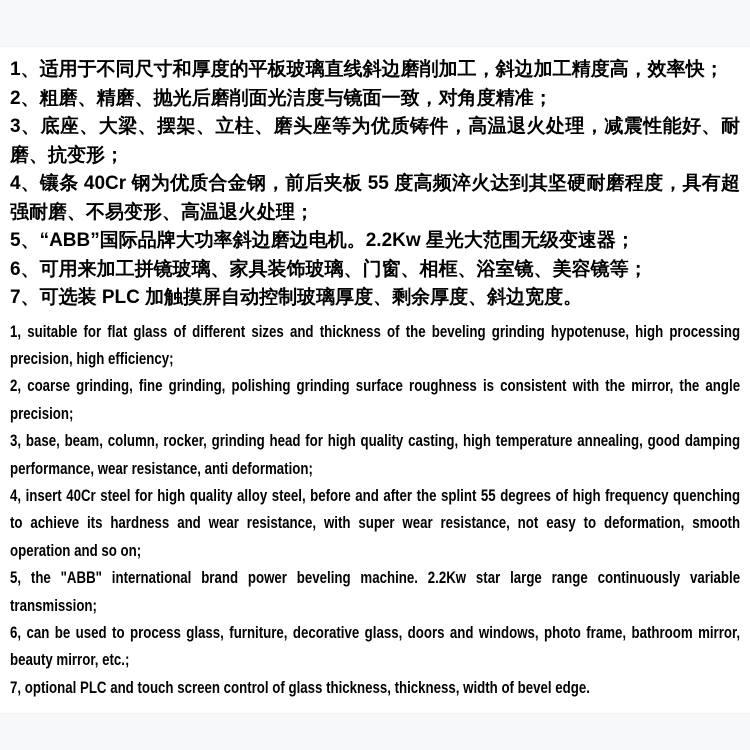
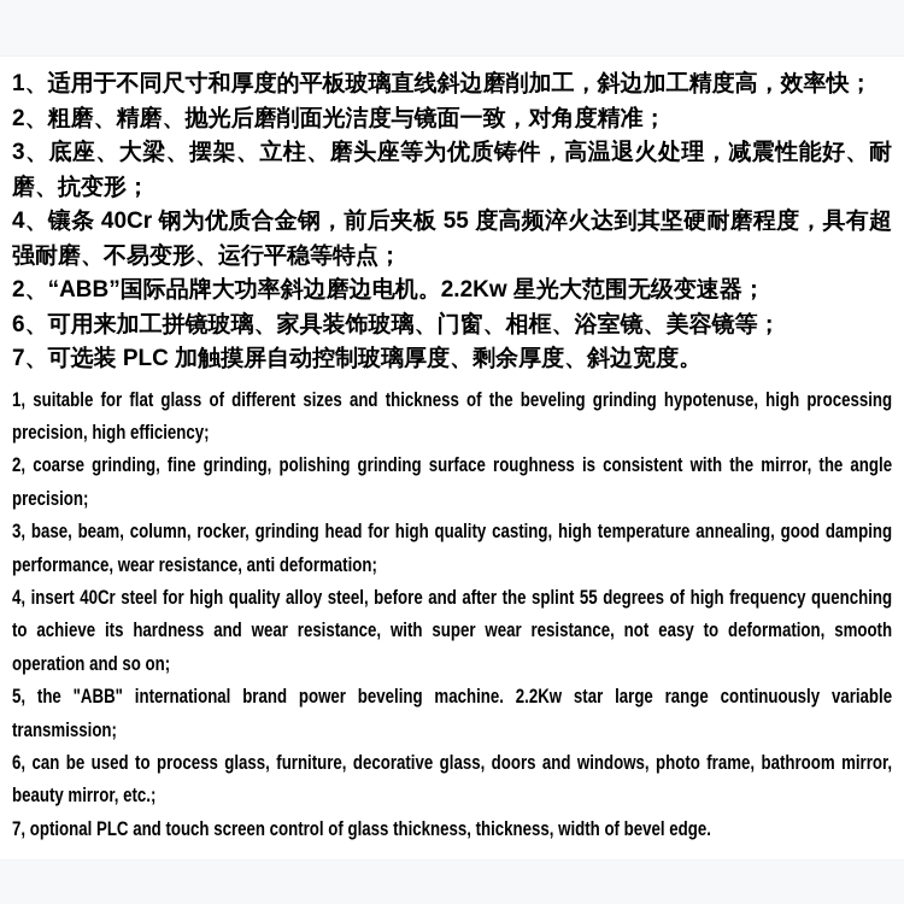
  1、适用于不同尺寸和厚度的平板玻璃直线斜边磨削加工，斜边加工精度高，效率快；
  2、粗磨、精磨、抛光后磨削面光洁度与镜面一致，对角度精准；
  3、底座、大梁、摆架、立柱、磨头座等为优质铸件，高温退火处理，减震性能好、耐磨、抗变形；
- 4、镶条 40Cr 钢为优质合金钢，前后夹板 55 度高频淬火达到其坚硬耐磨程度，具有超强耐磨、不易变形、高温退火处理；
+ 4、镶条 40Cr 钢为优质合金钢，前后夹板 55 度高频淬火达到其坚硬耐磨程度，具有超强耐磨、不易变形、运行平稳等特点；
- 5、“ABB”国际品牌大功率斜边磨边电机。2.2Kw 星光大范围无级变速器；
+ 2、“ABB”国际品牌大功率斜边磨边电机。2.2Kw 星光大范围无级变速器；
  6、可用来加工拼镜玻璃、家具装饰玻璃、门窗、相框、浴室镜、美容镜等；
  7、可选装 PLC 加触摸屏自动控制玻璃厚度、剩余厚度、斜边宽度。
  1, suitable for flat glass of different sizes and thickness of the beveling grinding hypotenuse, high processing precision, high efficiency;
  2, coarse grinding, fine grinding, polishing grinding surface roughness is consistent with the mirror, the angle precision;
  3, base, beam, column, rocker, grinding head for high quality casting, high temperature annealing, good damping performance, wear resistance, anti deformation;
  4, insert 40Cr steel for high quality alloy steel, before and after the splint 55 degrees of high frequency quenching to achieve its hardness and wear resistance, with super wear resistance, not easy to deformation, smooth operation and so on;
  5, the "ABB" international brand power beveling machine. 2.2Kw star large range continuously variable transmission;
  6, can be used to process glass, furniture, decorative glass, doors and windows, photo frame, bathroom mirror, beauty mirror, etc.;
  7, optional PLC and touch screen control of glass thickness, thickness, width of bevel edge.
